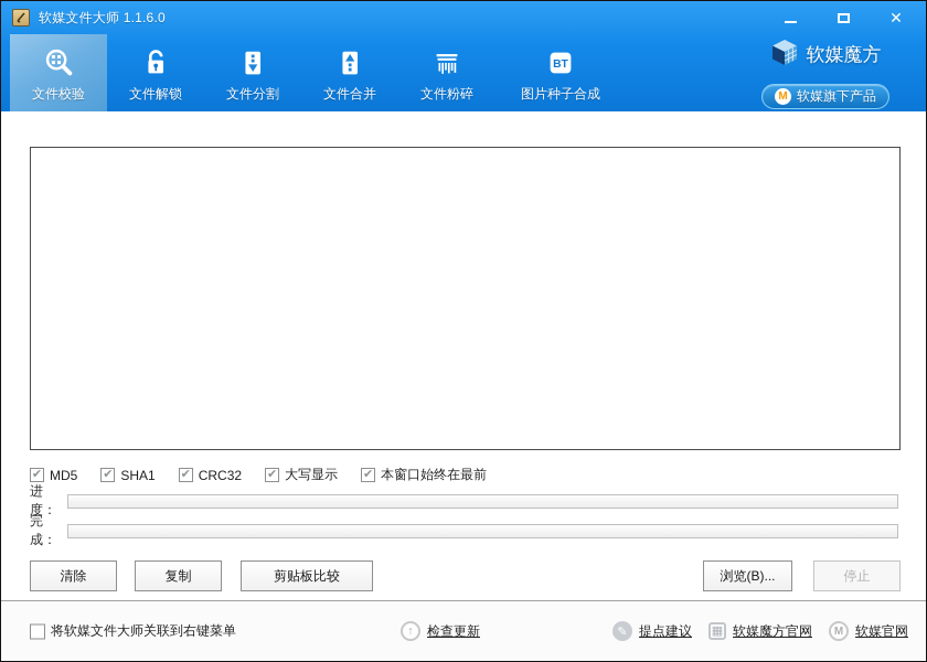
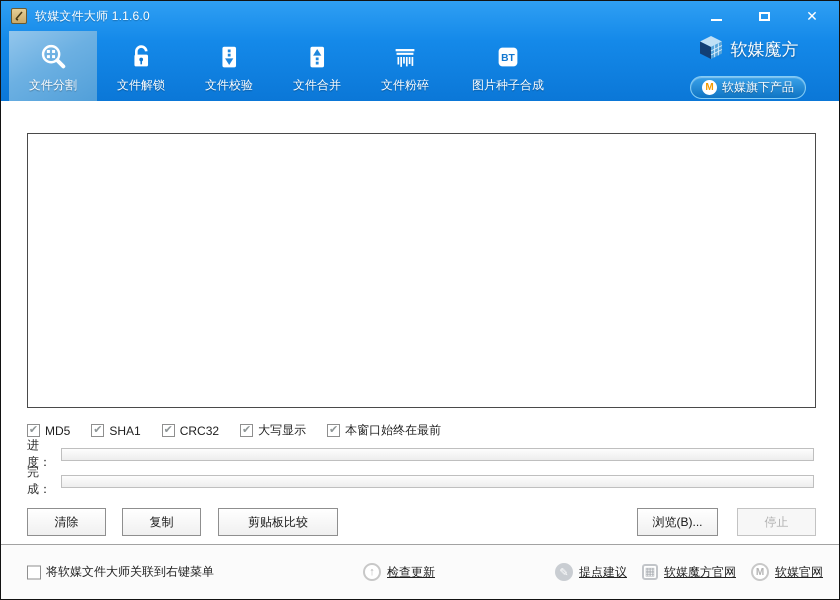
  软媒文件大师 1.1.6.0
  ✕
- 文件校验
+ 文件分割
  文件解锁
- 文件分割
+ 文件校验
  文件合并
  文件粉碎
  BT
  图片种子合成
  软媒魔方
  M
  软媒旗下产品
  MD5
  SHA1
  CRC32
  大写显示
  本窗口始终在最前
  进度：
  完成：
  清除
  复制
  剪贴板比较
  浏览(B)...
  停止
  将软媒文件大师关联到右键菜单
  ↑
  检查更新
  ✎
  提点建议
  ▦
  软媒魔方官网
  M
  软媒官网
